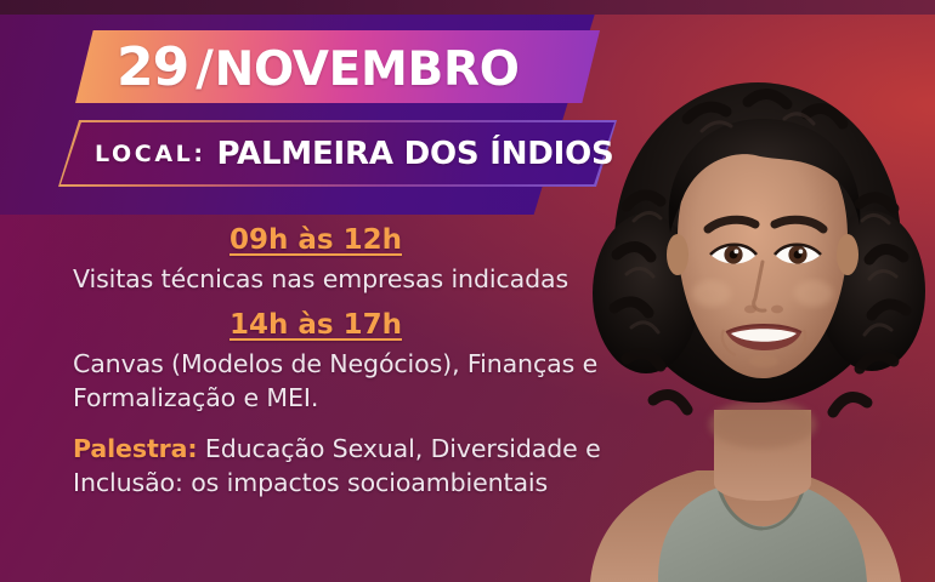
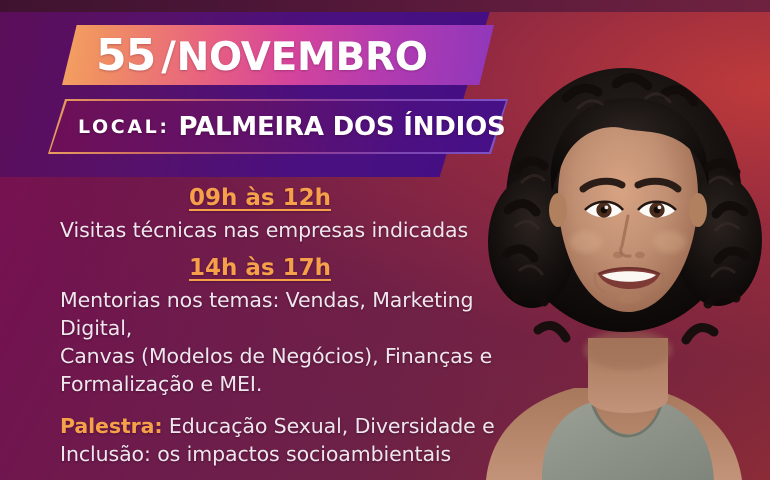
- 29 /NOVEMBRO
+ 55 /NOVEMBRO
  LOCAL:
  PALMEIRA DOS ÍNDIOS
  09h às 12h
  Visitas técnicas nas empresas indicadas
  14h às 17h
+ Mentorias nos temas: Vendas, Marketing Digital,
  Canvas (Modelos de Negócios), Finanças e
  Formalização e MEI.
  Palestra: Educação Sexual, Diversidade e
  Inclusão: os impactos socioambientais
